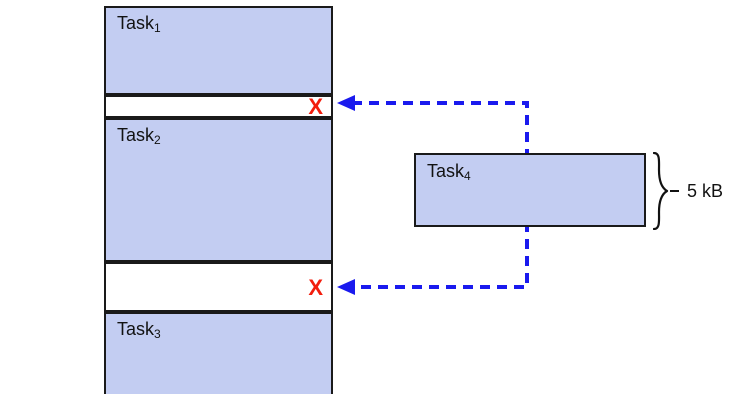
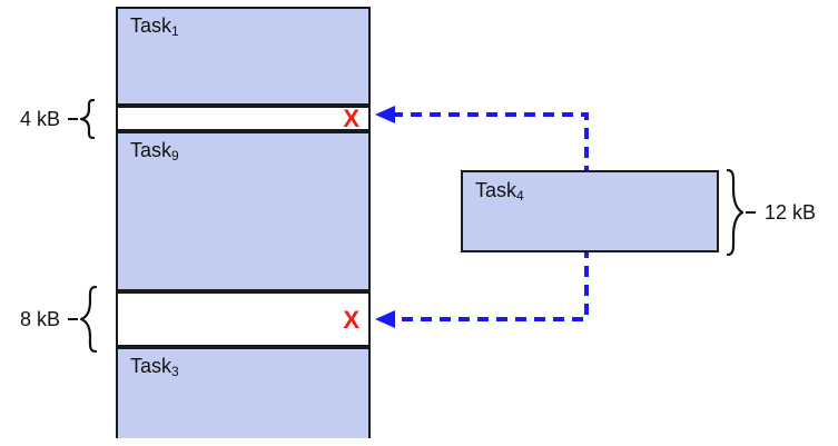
  Task1
  X
- Task2
+ Task9
  X
  Task3
+ 4 kB
+ 8 kB
  Task4
- 5 kB
+ 12 kB
